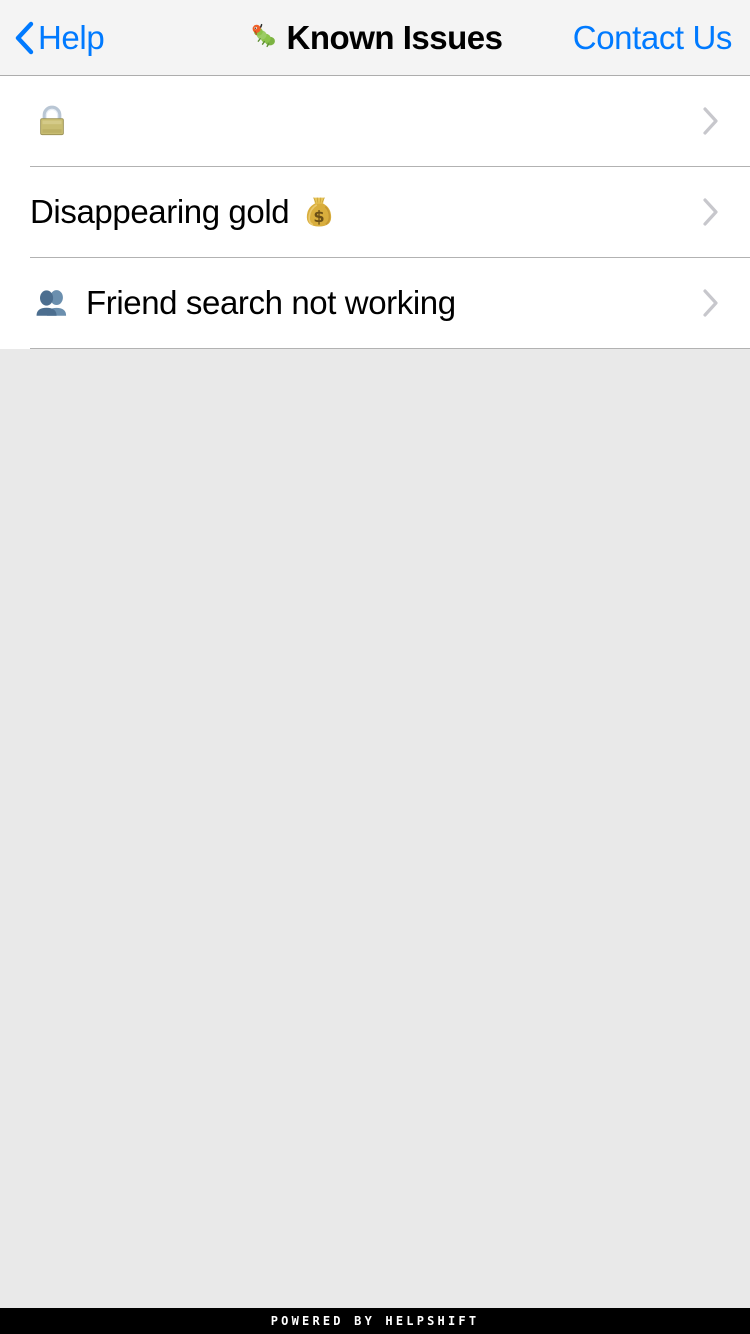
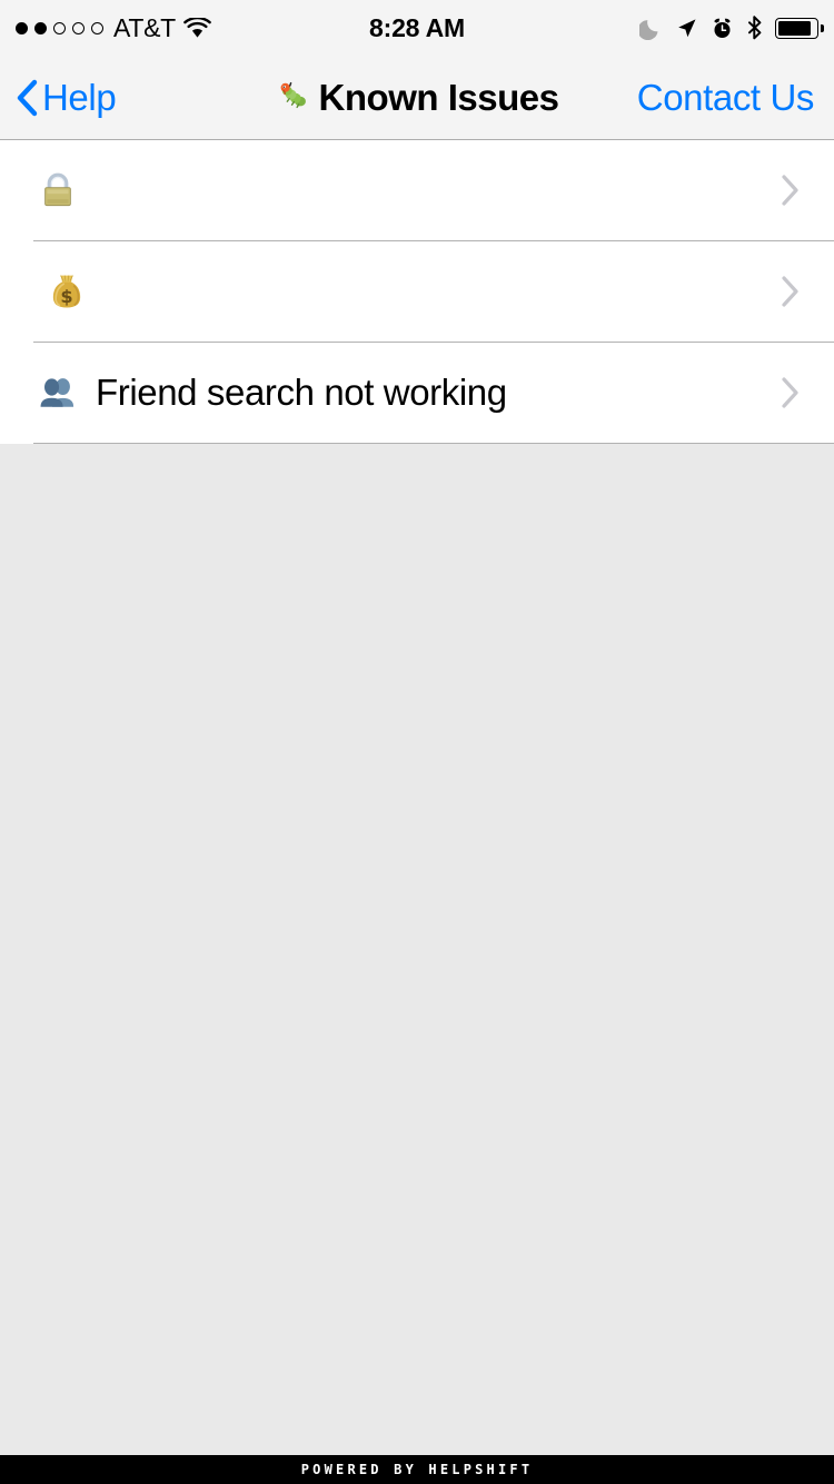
+ AT&T
+ 8:28 AM
  Help
  Known Issues
  Contact Us
- Disappearing gold
  $
  Friend search not working
  POWERED BY HELPSHIFT
